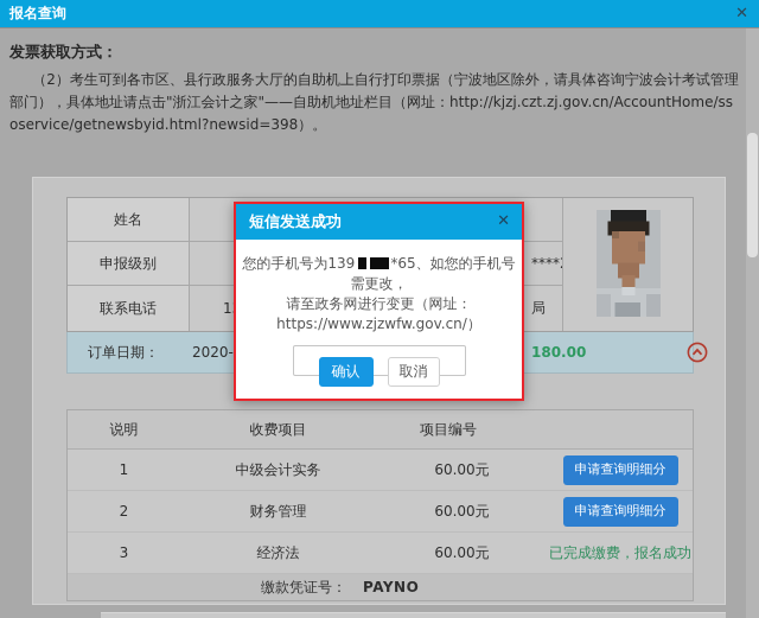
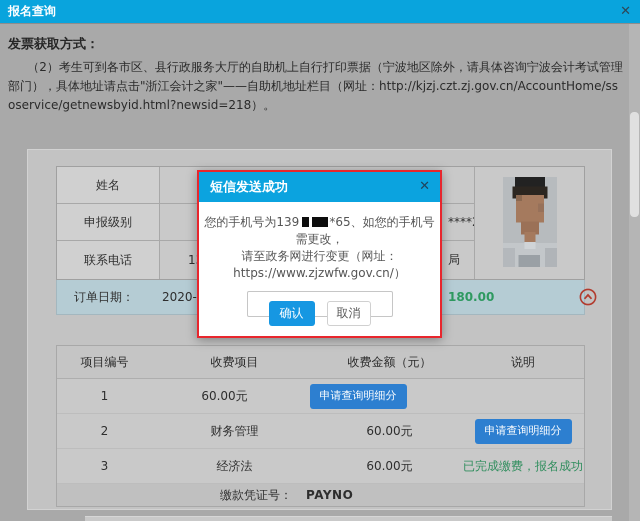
  报名查询
  ✕
  发票获取方式：
- （2）考生可到各市区、县行政服务大厅的自助机上自行打印票据（宁波地区除外，请具体咨询宁波会计考试管理部门），具体地址请点击"浙江会计之家"——自助机地址栏目（网址：http://kjzj.czt.zj.gov.cn/AccountHome/ssoservice/getnewsbyid.html?newsid=398）。
+ （2）考生可到各市区、县行政服务大厅的自助机上自行打印票据（宁波地区除外，请具体咨询宁波会计考试管理部门），具体地址请点击"浙江会计之家"——自助机地址栏目（网址：http://kjzj.czt.zj.gov.cn/AccountHome/ssoservice/getnewsbyid.html?newsid=218）。
  姓名
  申报级别
  ****
  联系电话
  局
  订单日期：
  180.00
- 说明
+ 项目编号
  收费项目
+ 收费金额（元）
- 项目编号
+ 说明
  1
- 中级会计实务
  60.00元
  申请查询明细分
  2
  财务管理
  60.00元
  申请查询明细分
  3
  经济法
  60.00元
  已完成缴费，报名成功
  缴款凭证号：
  PAYNO
  短信发送成功
  ✕
  您的手机号为139 *65、如您的手机号需更改，
  请至政务网进行变更（网址：
  https://www.zjzwfw.gov.cn/）
  确认
  取消
